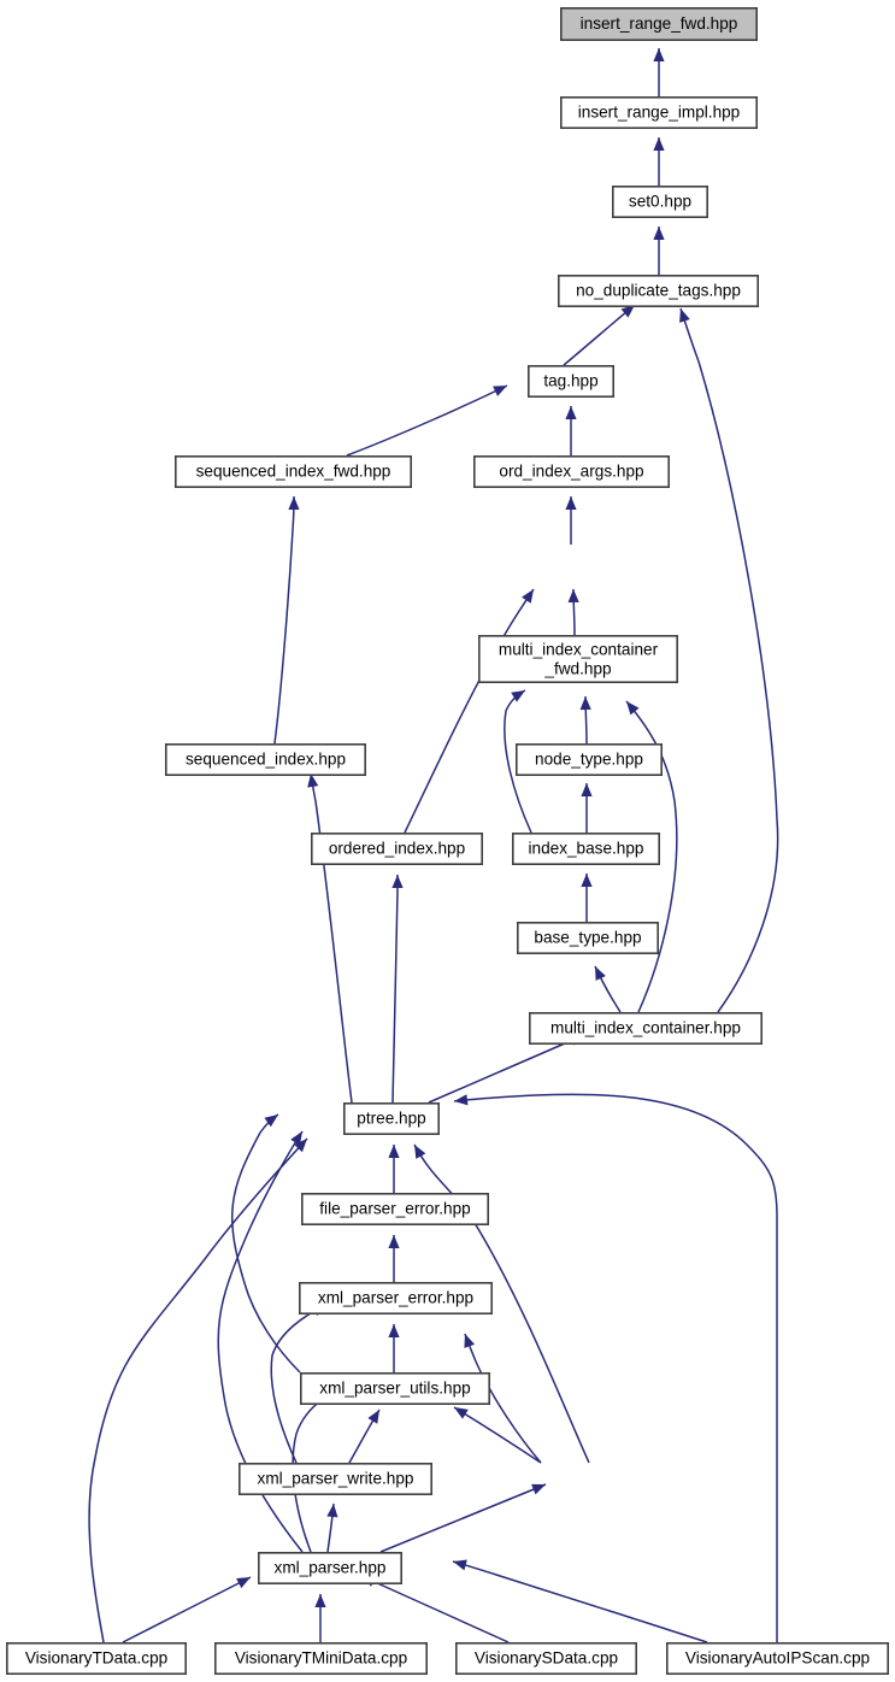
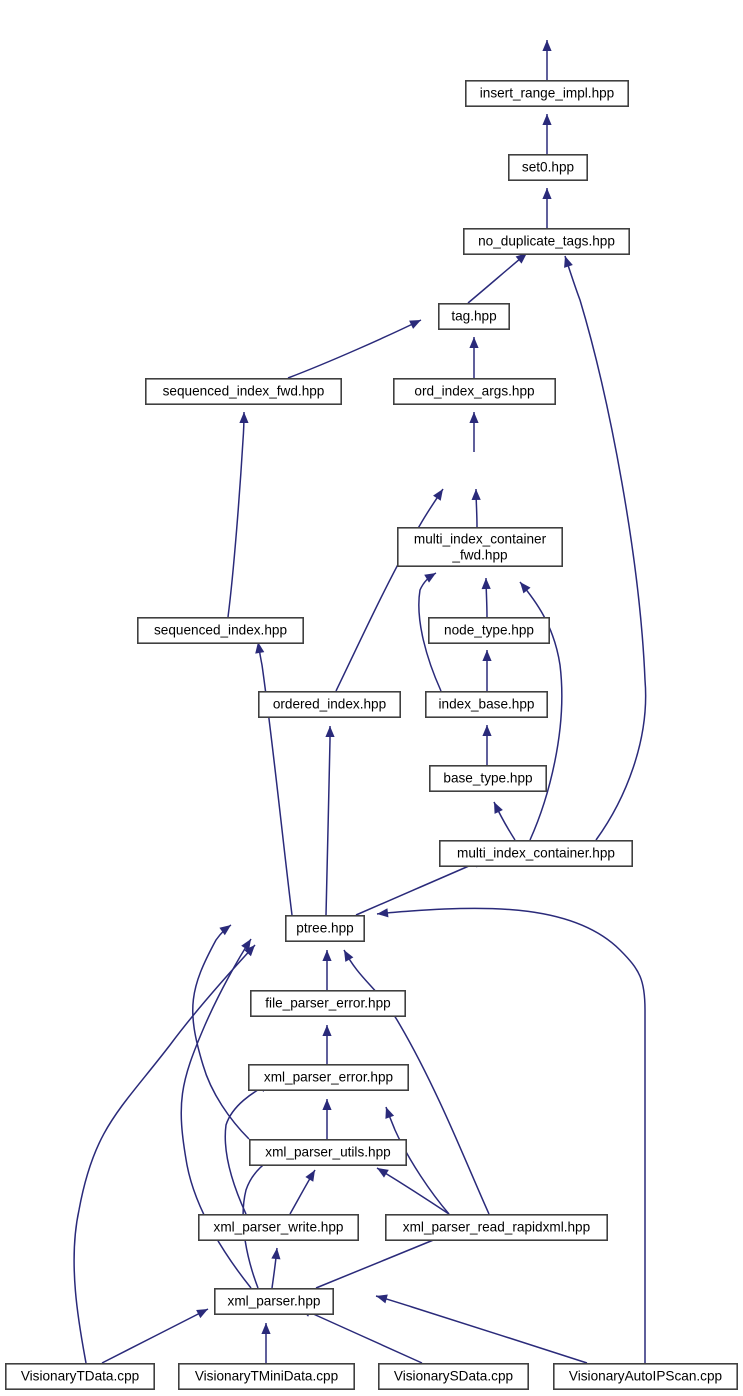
- insert_range_fwd.hpp
  insert_range_impl.hpp
  set0.hpp
  no_duplicate_tags.hpp
  tag.hpp
  sequenced_index_fwd.hpp
  ord_index_args.hpp
  multi_index_container _fwd.hpp
  node_type.hpp
  sequenced_index.hpp
  ordered_index.hpp
  index_base.hpp
  base_type.hpp
  multi_index_container.hpp
  ptree.hpp
  file_parser_error.hpp
  xml_parser_error.hpp
  xml_parser_utils.hpp
  xml_parser_write.hpp
+ xml_parser_read_rapidxml.hpp
  xml_parser.hpp
  VisionaryTData.cpp
  VisionaryTMiniData.cpp
  VisionarySData.cpp
  VisionaryAutoIPScan.cpp
